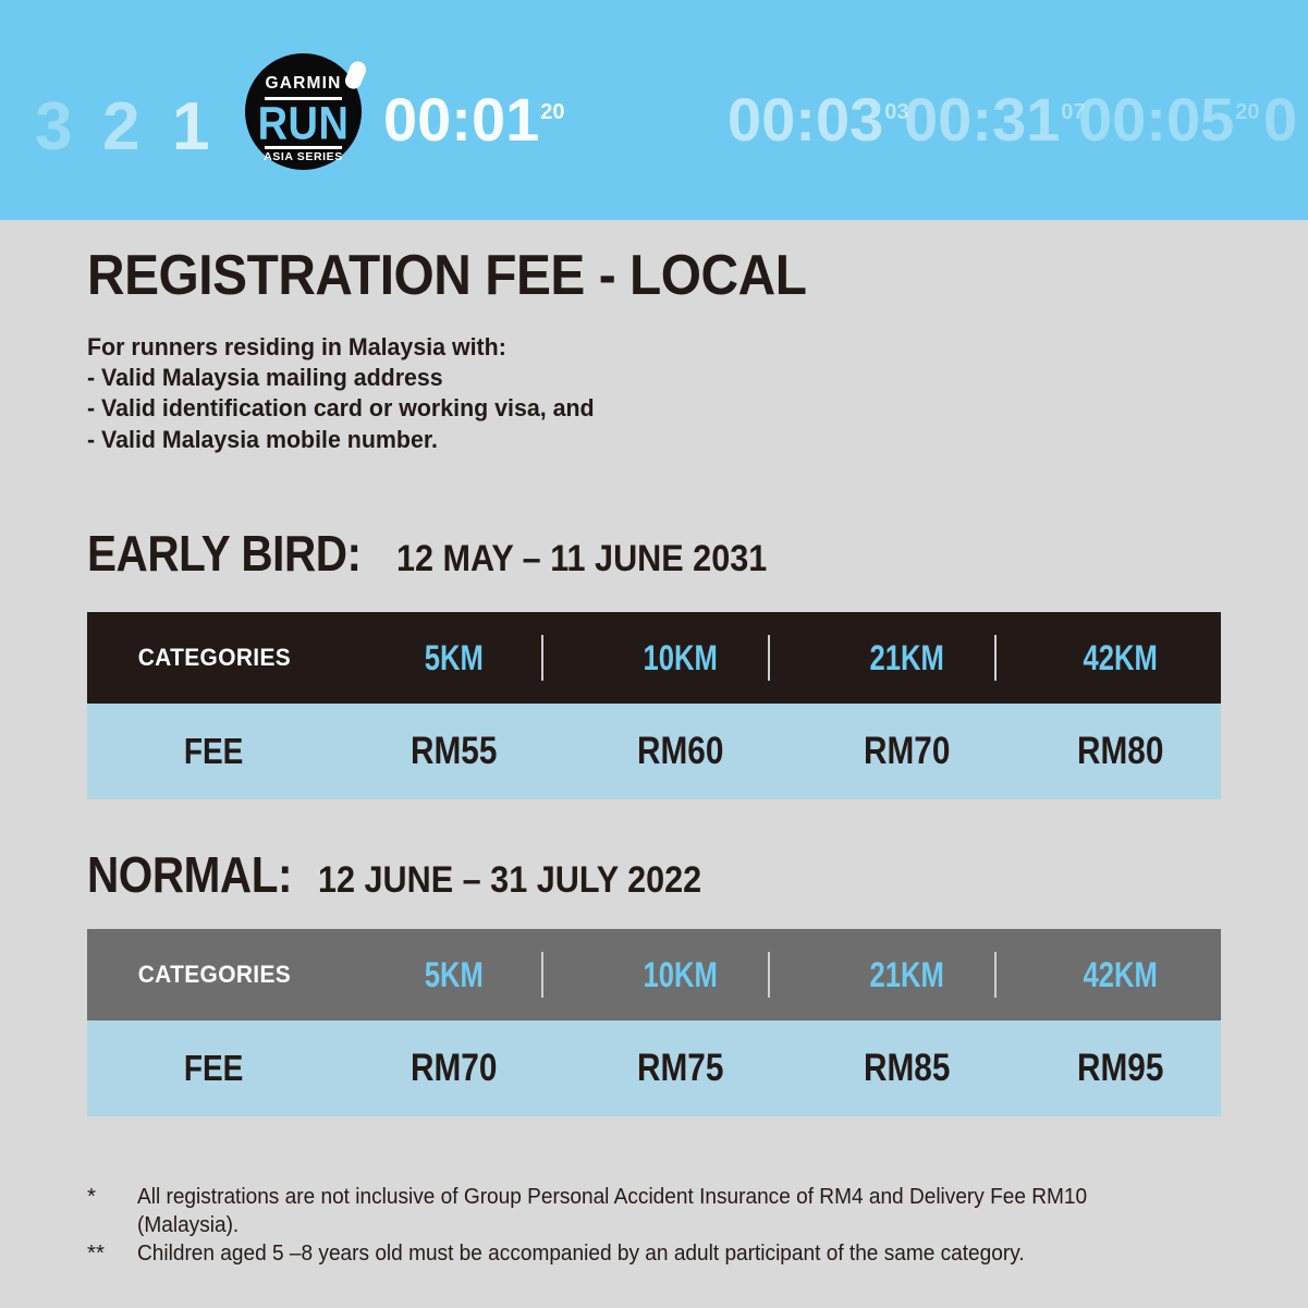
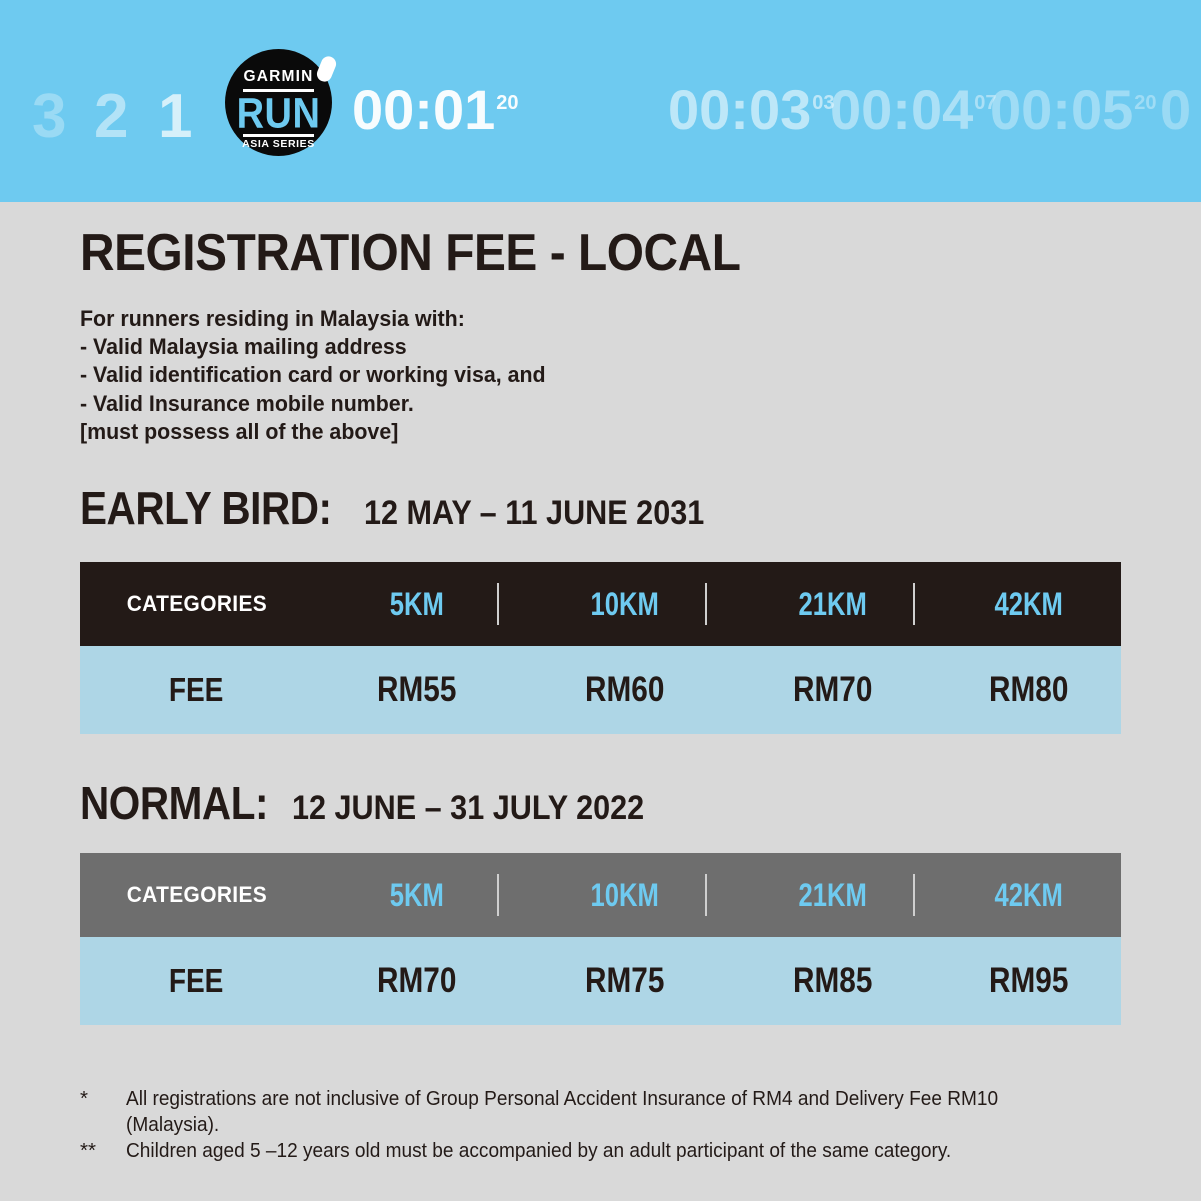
  3
  2
  1
  GARMIN
  RUN
  ASIA SERIES
  00:0120
  00:0303
- 00:3107
+ 00:0407
  00:0520
  0
  REGISTRATION FEE - LOCAL
  For runners residing in Malaysia with:
  - Valid Malaysia mailing address
  - Valid identification card or working visa, and
- - Valid Malaysia mobile number.
+ - Valid Insurance mobile number.
+ [must possess all of the above]
  EARLY BIRD: 12 MAY – 11 JUNE 2031
  CATEGORIES
  5KM
  10KM
  21KM
  42KM
  FEE
  RM55
  RM60
  RM70
  RM80
  NORMAL: 12 JUNE – 31 JULY 2022
  CATEGORIES
  5KM
  10KM
  21KM
  42KM
  FEE
  RM70
  RM75
  RM85
  RM95
  *
  All registrations are not inclusive of Group Personal Accident Insurance of RM4 and Delivery Fee RM10 (Malaysia).
  **
- Children aged 5 –8 years old must be accompanied by an adult participant of the same category.
+ Children aged 5 –12 years old must be accompanied by an adult participant of the same category.
